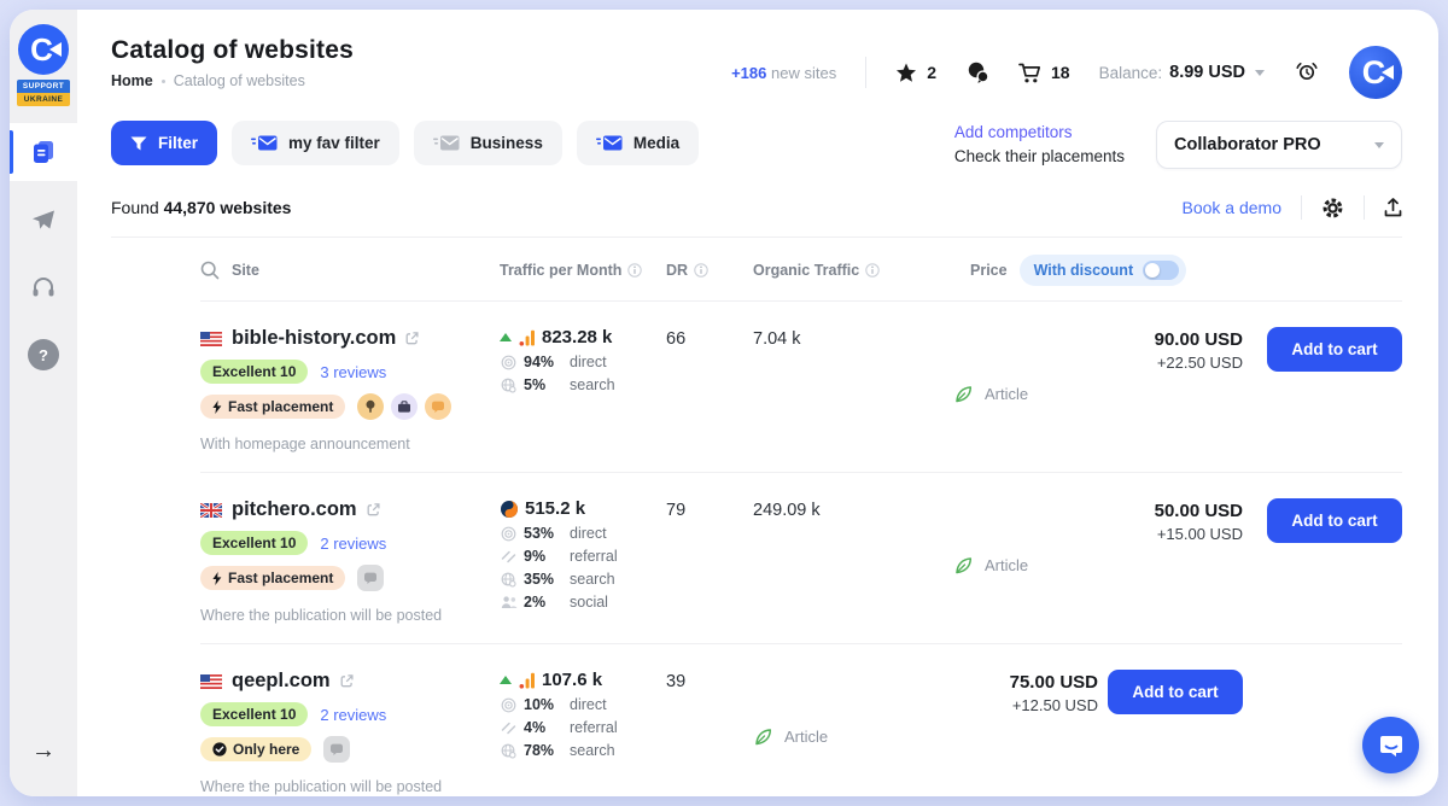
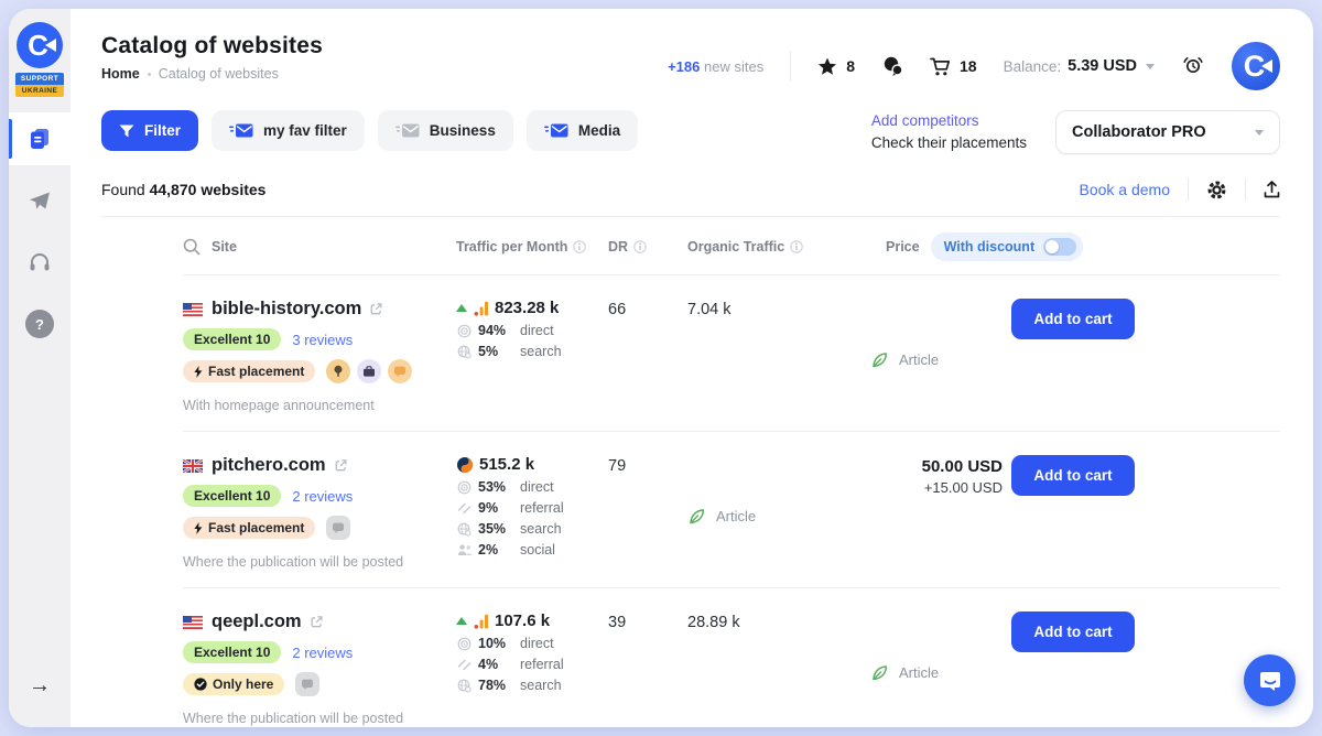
  C
  ?
  →
  Catalog of websites
  Home
  Catalog of websites
  +186 new sites
- 2
+ 8
  18
  Balance:
- 8.99 USD
+ 5.39 USD
  C
  Filter
  my fav filter
  Business
  Media
  Add competitors
  Check their placements
  Collaborator PRO
  Found 44,870 websites
  Book a demo
  Site
  Traffic per Month
  DR
  Organic Traffic
  Price
  With discount
  bible-history.com
  Excellent 10
  3 reviews
  Fast placement
  With homepage announcement
  823.28 k
  94%
  direct
  5%
  search
  66
  7.04 k
  Article
- 90.00 USD
- +22.50 USD
  Add to cart
  pitchero.com
  Excellent 10
  2 reviews
  Fast placement
  Where the publication will be posted
  515.2 k
  53%
  direct
  9%
  referral
  35%
  search
  2%
  social
  79
- 249.09 k
  Article
  50.00 USD
  +15.00 USD
  Add to cart
  qeepl.com
  Excellent 10
  2 reviews
  Only here
  Where the publication will be posted
  107.6 k
  10%
  direct
  4%
  referral
  78%
  search
  39
+ 28.89 k
  Article
- 75.00 USD
- +12.50 USD
  Add to cart
